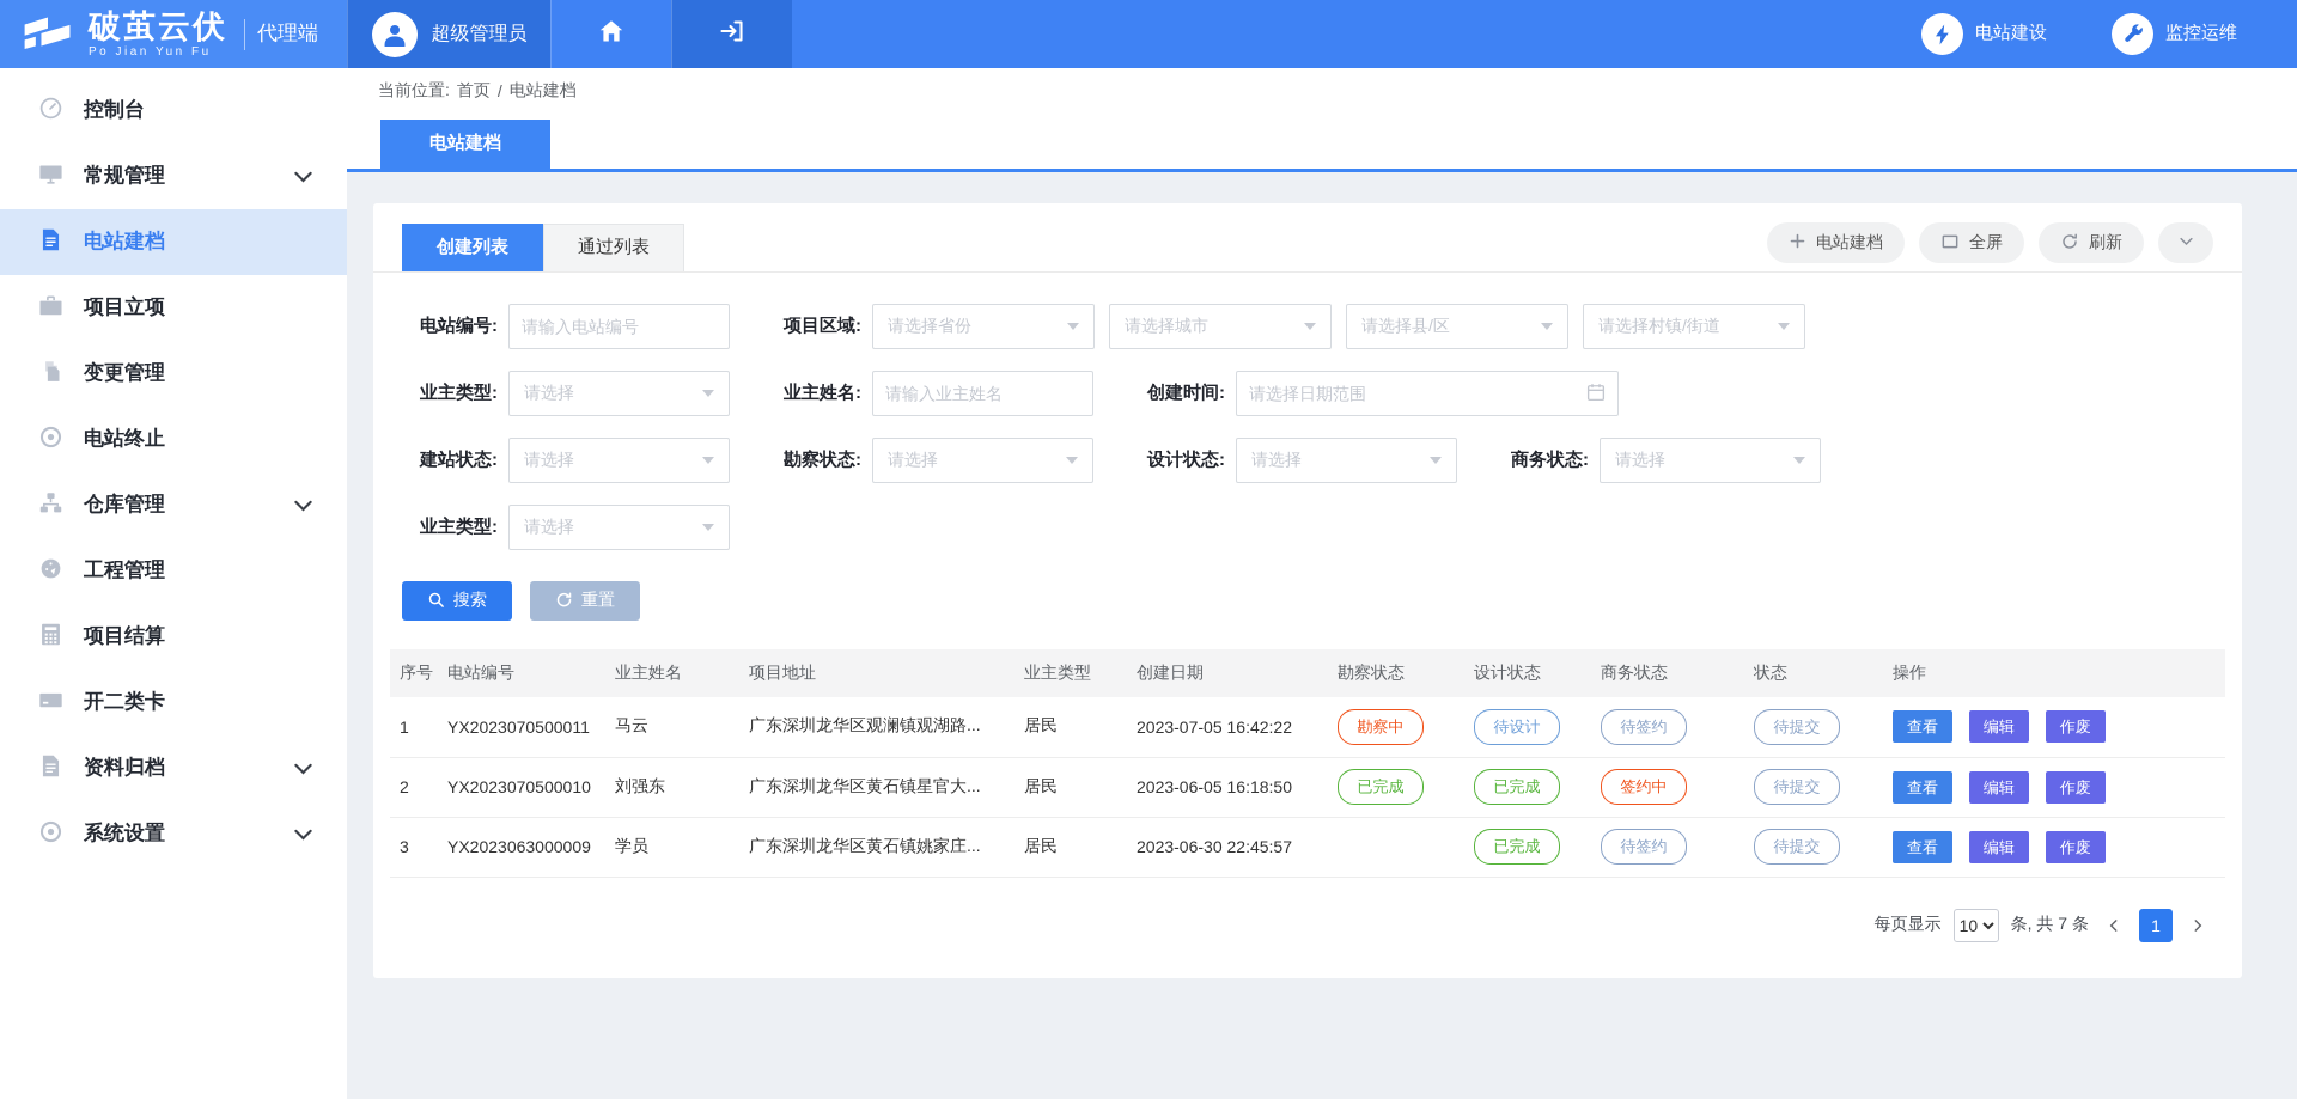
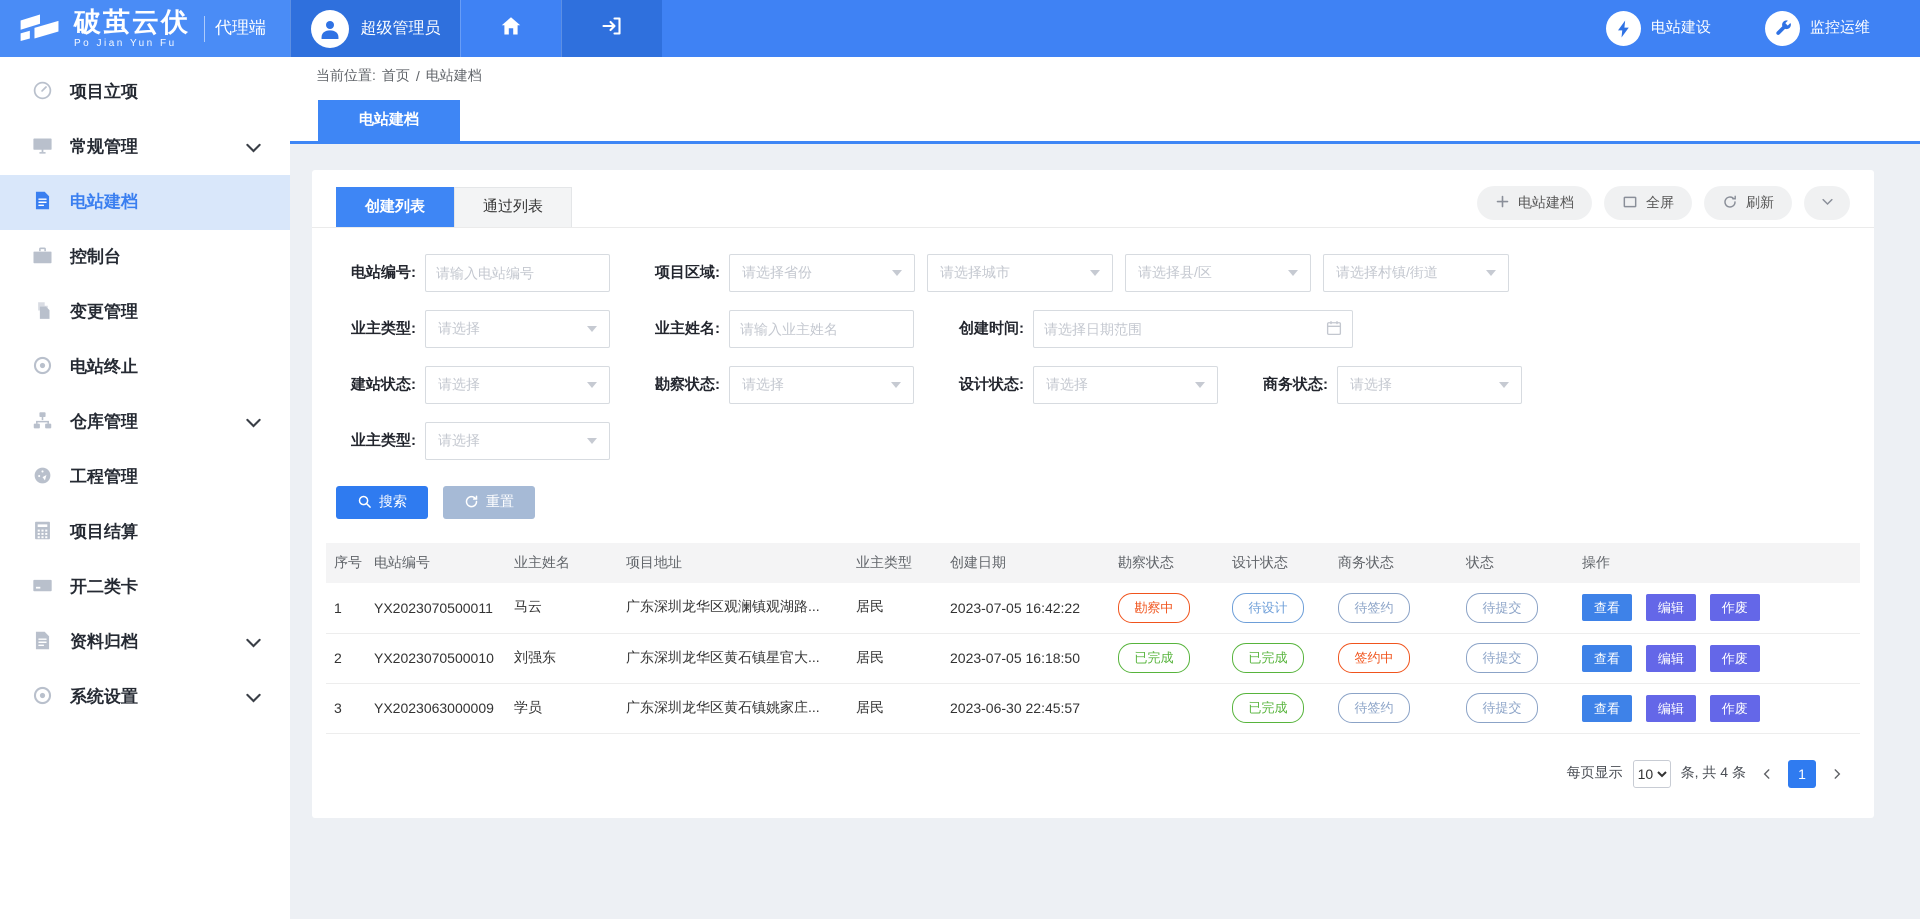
  破茧云伏
  Po Jian Yun Fu
  代理端
  超级管理员
  电站建设
  监控运维
- 控制台
+ 项目立项
  常规管理
  电站建档
- 项目立项
+ 控制台
  变更管理
  电站终止
  仓库管理
  工程管理
  项目结算
  开二类卡
  资料归档
  系统设置
  当前位置:
  首页
  /
  电站建档
  电站建档
  创建列表
  通过列表
  电站建档
  全屏
  刷新
  电站编号:
  请输入电站编号
  项目区域:
  请选择省份
  请选择城市
  请选择县/区
  请选择村镇/街道
  业主类型:
  请选择
  业主姓名:
  请输入业主姓名
  创建时间:
  请选择日期范围
  建站状态:
  请选择
  勘察状态:
  请选择
  设计状态:
  请选择
  商务状态:
  请选择
  业主类型:
  请选择
  搜索
  重置
  序号	电站编号	业主姓名	项目地址	业主类型	创建日期	勘察状态	设计状态	商务状态	状态	操作
  1	YX2023070500011	马云	广东深圳龙华区观澜镇观湖路...	居民	2023-07-05 16:42:22	勘察中	待设计	待签约	待提交	查看 编辑 作废
- 2	YX2023070500010	刘强东	广东深圳龙华区黄石镇星官大...	居民	2023-06-05 16:18:50	已完成	已完成	签约中	待提交	查看 编辑 作废
+ 2	YX2023070500010	刘强东	广东深圳龙华区黄石镇星官大...	居民	2023-07-05 16:18:50	已完成	已完成	签约中	待提交	查看 编辑 作废
  3	YX2023063000009	学员	广东深圳龙华区黄石镇姚家庄...	居民	2023-06-30 22:45:57		已完成	待签约	待提交	查看 编辑 作废
  每页显示
  10
- 条, 共 7 条
+ 条, 共 4 条
  1
